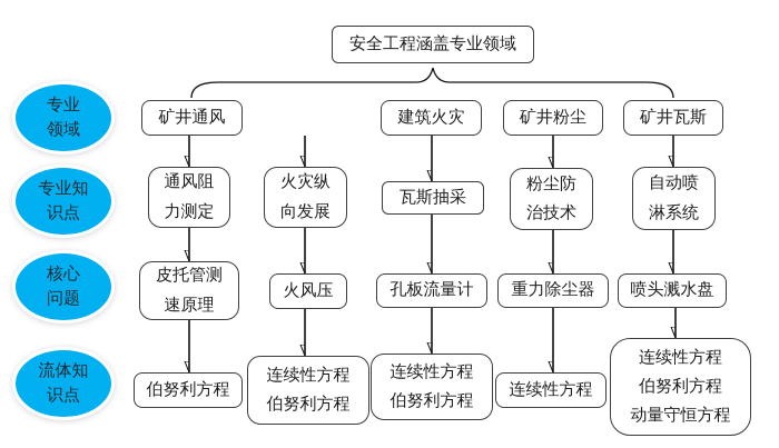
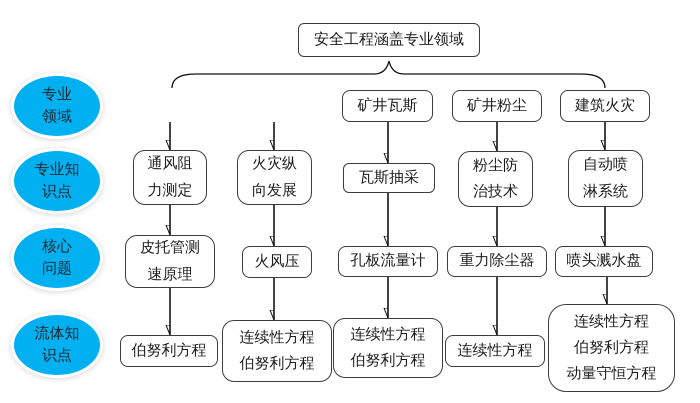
  安全工程涵盖专业领域
  专业
  领域
  专业知
  识点
  核心
  问题
  流体知
  识点
- 矿井通风
- 建筑火灾
+ 矿井瓦斯
  矿井粉尘
- 矿井瓦斯
+ 建筑火灾
  通风阻
  力测定
  火灾纵
  向发展
  瓦斯抽采
  粉尘防
  治技术
  自动喷
  淋系统
  皮托管测
  速原理
  火风压
  孔板流量计
  重力除尘器
  喷头溅水盘
  伯努利方程
  连续性方程
  伯努利方程
  连续性方程
  伯努利方程
  连续性方程
  连续性方程
  伯努利方程
  动量守恒方程
